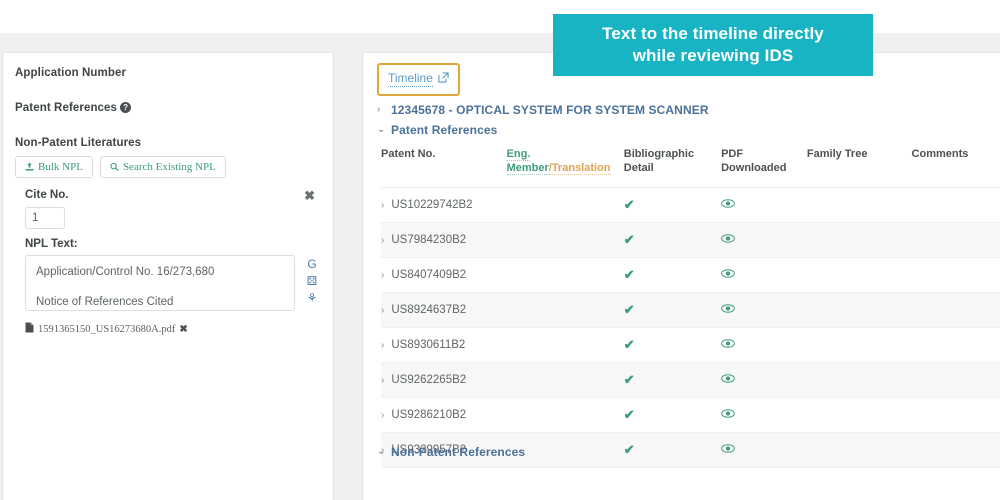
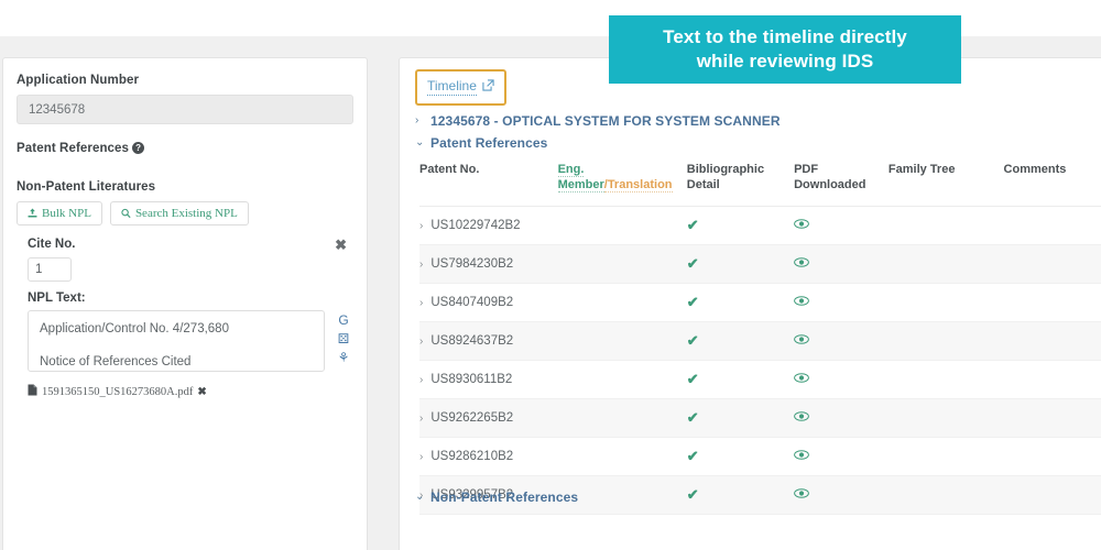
  Application Number
+ 12345678
  Patent References ?
  Non-Patent Literatures
  Bulk NPL
  Search Existing NPL
  Cite No.
  ✖
  1
  NPL Text:
- Application/Control No. 16/273,680
+ Application/Control No. 4/273,680
  Notice of References Cited
  G
  ⚄
  ⚘
  1591365150_US16273680A.pdf
  ✖
  Timeline
  ›
  12345678 - OPTICAL SYSTEM FOR SYSTEM SCANNER
  ⌄
  Patent References
  Patent No.	Eng. Member/Translation	Bibliographic Detail	PDF Downloaded	Family Tree	Comments
  › US10229742B2		✔
  › US7984230B2		✔
  › US8407409B2		✔
  › US8924637B2		✔
  › US8930611B2		✔
  › US9262265B2		✔
  › US9286210B2		✔
  › US9329957B2		✔
  ⌄
  Non-Patent References
  Text to the timeline directly
  while reviewing IDS
